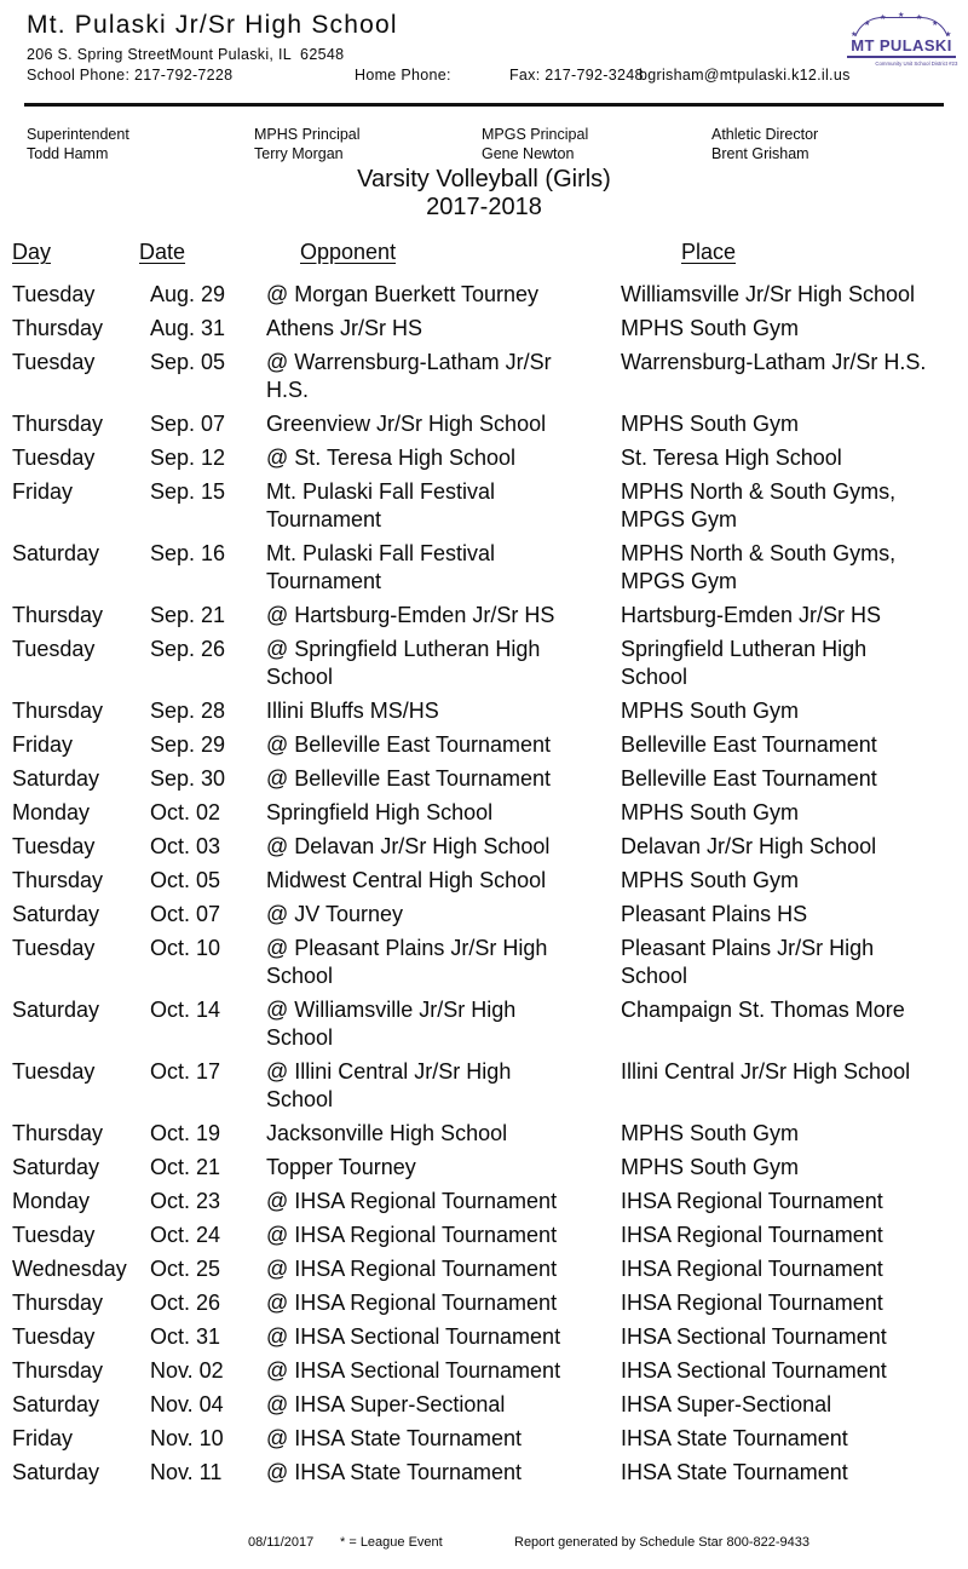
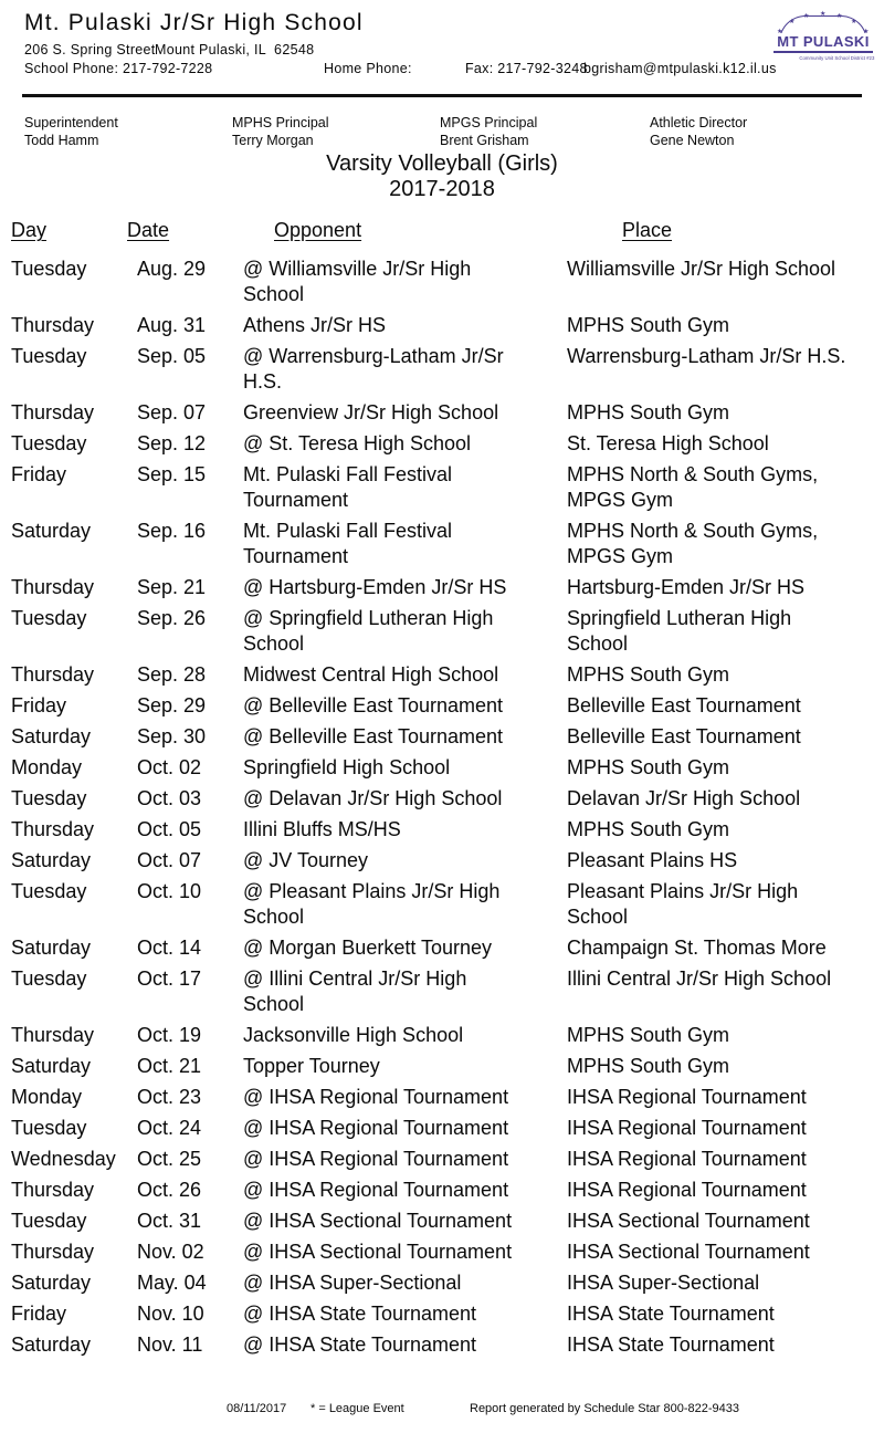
  Mt. Pulaski Jr/Sr High School
  206 S. Spring Street
  Mount Pulaski, IL 62548
  School Phone: 217-792-7228
  Home Phone:
  Fax: 217-792-3248
  bgrisham@mtpulaski.k12.il.us
  MT PULASKI
  Superintendent
  Todd Hamm
  MPHS Principal
  Terry Morgan
  MPGS Principal
- Gene Newton
+ Brent Grisham
  Athletic Director
- Brent Grisham
+ Gene Newton
  Varsity Volleyball (Girls)
  2017-2018
  Day	Date	Opponent	Place
- Tuesday	Aug. 29	@ Morgan Buerkett Tourney	Williamsville Jr/Sr High School
+ Tuesday	Aug. 29	@ Williamsville Jr/Sr High School	Williamsville Jr/Sr High School
  Thursday	Aug. 31	Athens Jr/Sr HS	MPHS South Gym
  Tuesday	Sep. 05	@ Warrensburg-Latham Jr/Sr H.S.	Warrensburg-Latham Jr/Sr H.S.
  Thursday	Sep. 07	Greenview Jr/Sr High School	MPHS South Gym
  Tuesday	Sep. 12	@ St. Teresa High School	St. Teresa High School
  Friday	Sep. 15	Mt. Pulaski Fall Festival Tournament	MPHS North & South Gyms, MPGS Gym
  Saturday	Sep. 16	Mt. Pulaski Fall Festival Tournament	MPHS North & South Gyms, MPGS Gym
  Thursday	Sep. 21	@ Hartsburg-Emden Jr/Sr HS	Hartsburg-Emden Jr/Sr HS
  Tuesday	Sep. 26	@ Springfield Lutheran High School	Springfield Lutheran High School
- Thursday	Sep. 28	Illini Bluffs MS/HS	MPHS South Gym
+ Thursday	Sep. 28	Midwest Central High School	MPHS South Gym
  Friday	Sep. 29	@ Belleville East Tournament	Belleville East Tournament
  Saturday	Sep. 30	@ Belleville East Tournament	Belleville East Tournament
  Monday	Oct. 02	Springfield High School	MPHS South Gym
  Tuesday	Oct. 03	@ Delavan Jr/Sr High School	Delavan Jr/Sr High School
- Thursday	Oct. 05	Midwest Central High School	MPHS South Gym
+ Thursday	Oct. 05	Illini Bluffs MS/HS	MPHS South Gym
  Saturday	Oct. 07	@ JV Tourney	Pleasant Plains HS
  Tuesday	Oct. 10	@ Pleasant Plains Jr/Sr High School	Pleasant Plains Jr/Sr High School
- Saturday	Oct. 14	@ Williamsville Jr/Sr High School	Champaign St. Thomas More
+ Saturday	Oct. 14	@ Morgan Buerkett Tourney	Champaign St. Thomas More
  Tuesday	Oct. 17	@ Illini Central Jr/Sr High School	Illini Central Jr/Sr High School
  Thursday	Oct. 19	Jacksonville High School	MPHS South Gym
  Saturday	Oct. 21	Topper Tourney	MPHS South Gym
  Monday	Oct. 23	@ IHSA Regional Tournament	IHSA Regional Tournament
  Tuesday	Oct. 24	@ IHSA Regional Tournament	IHSA Regional Tournament
  Wednesday	Oct. 25	@ IHSA Regional Tournament	IHSA Regional Tournament
  Thursday	Oct. 26	@ IHSA Regional Tournament	IHSA Regional Tournament
  Tuesday	Oct. 31	@ IHSA Sectional Tournament	IHSA Sectional Tournament
  Thursday	Nov. 02	@ IHSA Sectional Tournament	IHSA Sectional Tournament
- Saturday	Nov. 04	@ IHSA Super-Sectional	IHSA Super-Sectional
+ Saturday	May. 04	@ IHSA Super-Sectional	IHSA Super-Sectional
  Friday	Nov. 10	@ IHSA State Tournament	IHSA State Tournament
  Saturday	Nov. 11	@ IHSA State Tournament	IHSA State Tournament
  08/11/2017
  * = League Event
  Report generated by Schedule Star 800-822-9433
